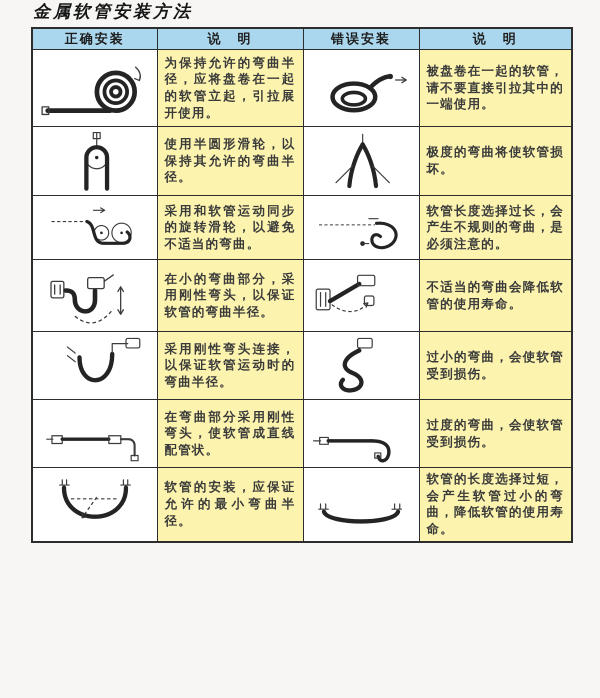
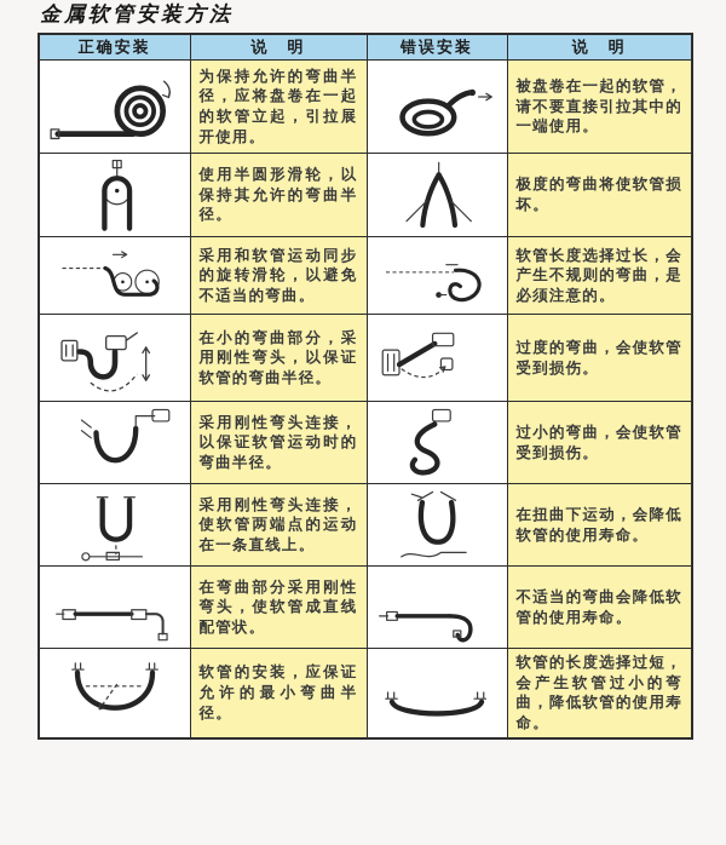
  金属软管安装方法
  正确安装	说 明	错误安装	说 明
  	为保持允许的弯曲半径，应将盘卷在一起的软管立起，引拉展开使用。		被盘卷在一起的软管，请不要直接引拉其中的一端使用。
  	使用半圆形滑轮，以保持其允许的弯曲半径。		极度的弯曲将使软管损坏。
  	采用和软管运动同步的旋转滑轮，以避免不适当的弯曲。		软管长度选择过长，会产生不规则的弯曲，是必须注意的。
- 	在小的弯曲部分，采用刚性弯头，以保证软管的弯曲半径。		不适当的弯曲会降低软管的使用寿命。
+ 	在小的弯曲部分，采用刚性弯头，以保证软管的弯曲半径。		过度的弯曲，会使软管受到损伤。
  	采用刚性弯头连接，以保证软管运动时的弯曲半径。		过小的弯曲，会使软管受到损伤。
+ 	采用刚性弯头连接，使软管两端点的运动在一条直线上。		在扭曲下运动，会降低软管的使用寿命。
- 	在弯曲部分采用刚性弯头，使软管成直线配管状。		过度的弯曲，会使软管受到损伤。
+ 	在弯曲部分采用刚性弯头，使软管成直线配管状。		不适当的弯曲会降低软管的使用寿命。
  	软管的安装，应保证允许的最小弯曲半径。		软管的长度选择过短，会产生软管过小的弯曲，降低软管的使用寿命。
